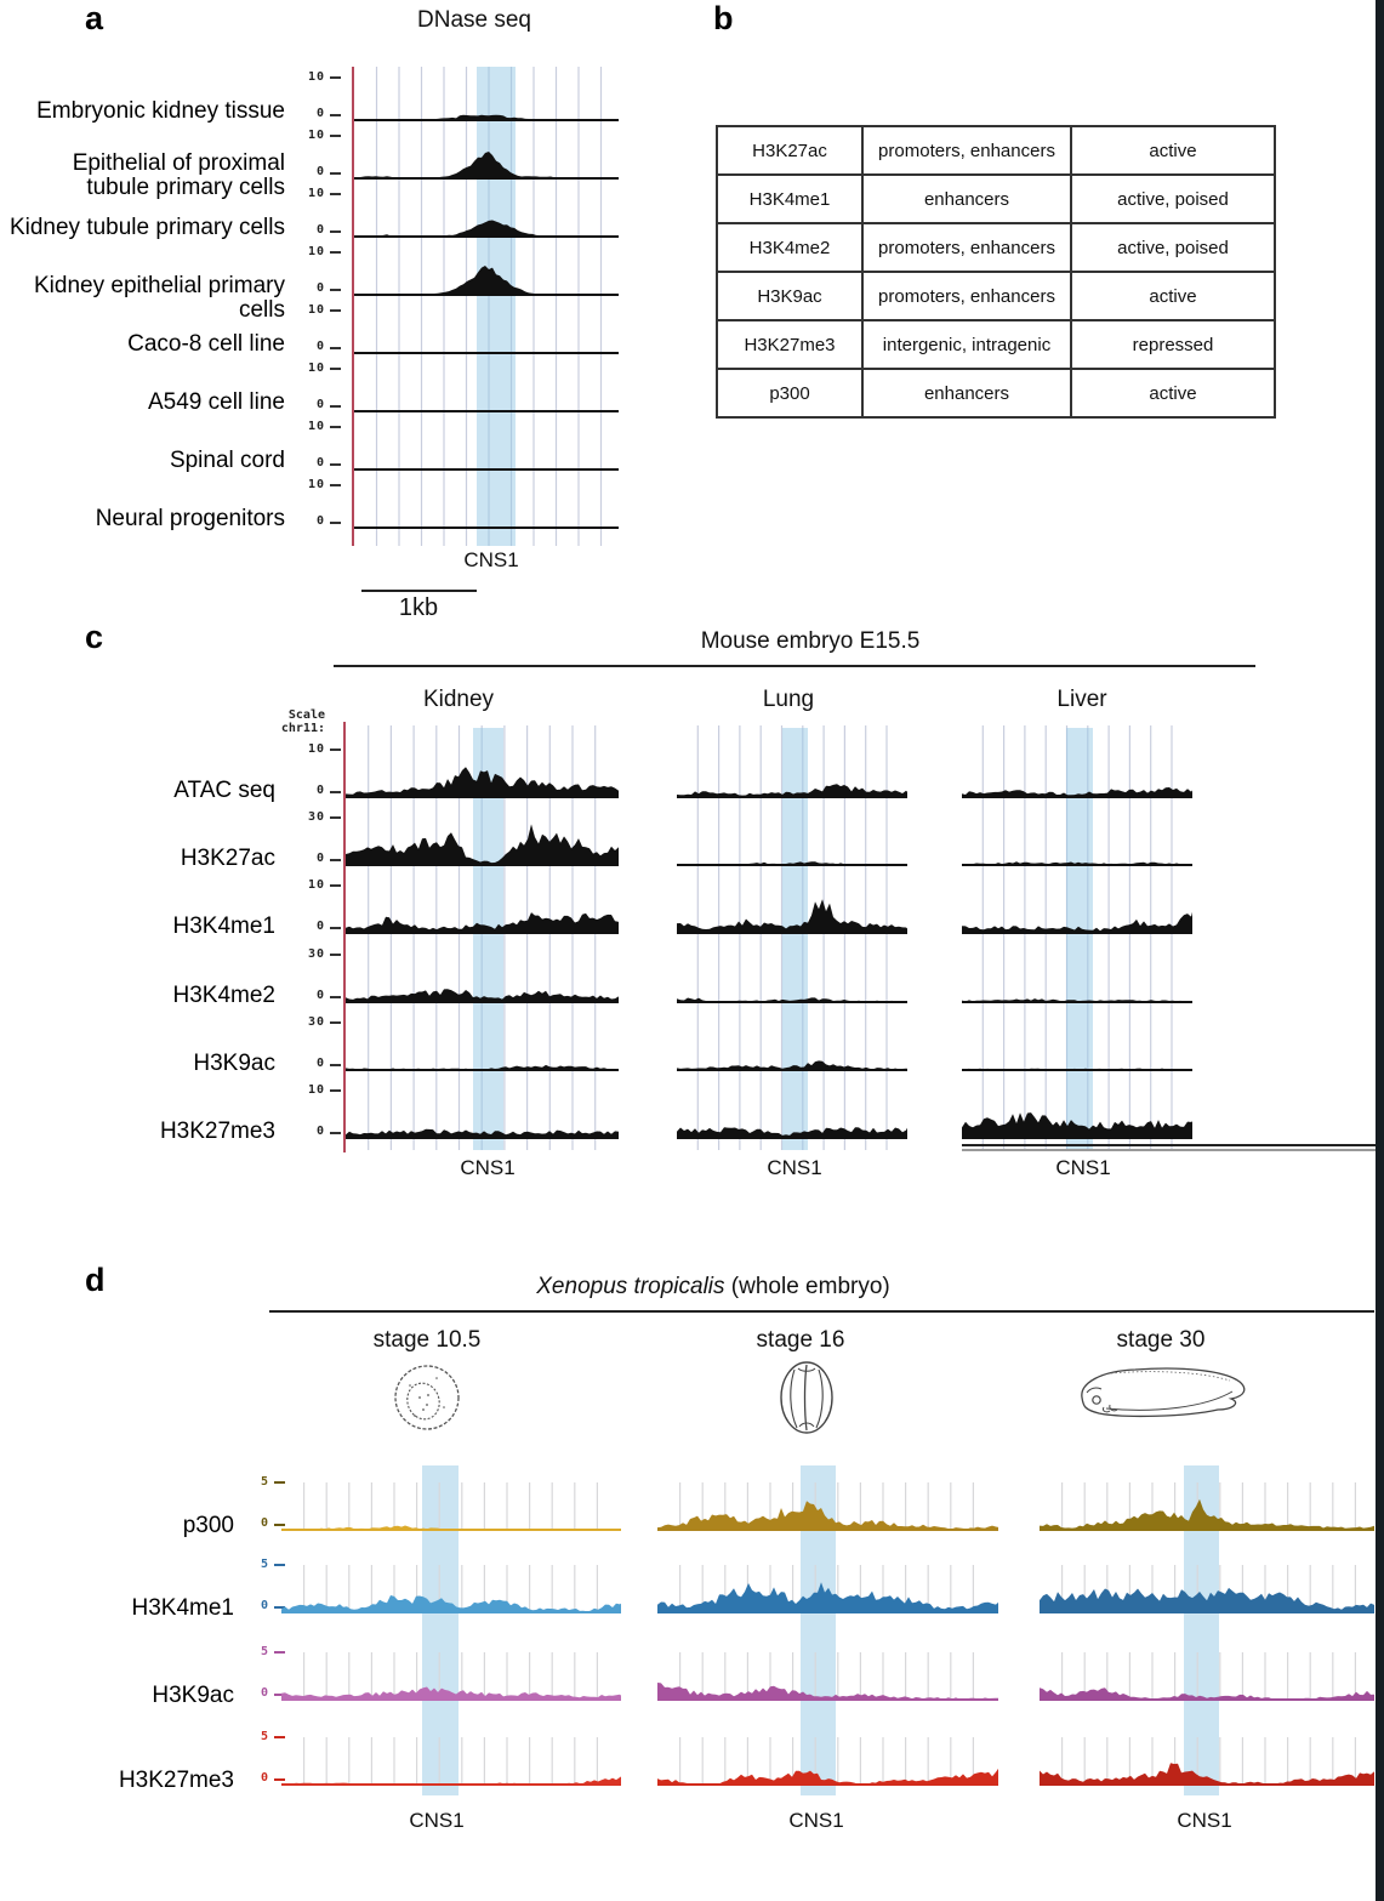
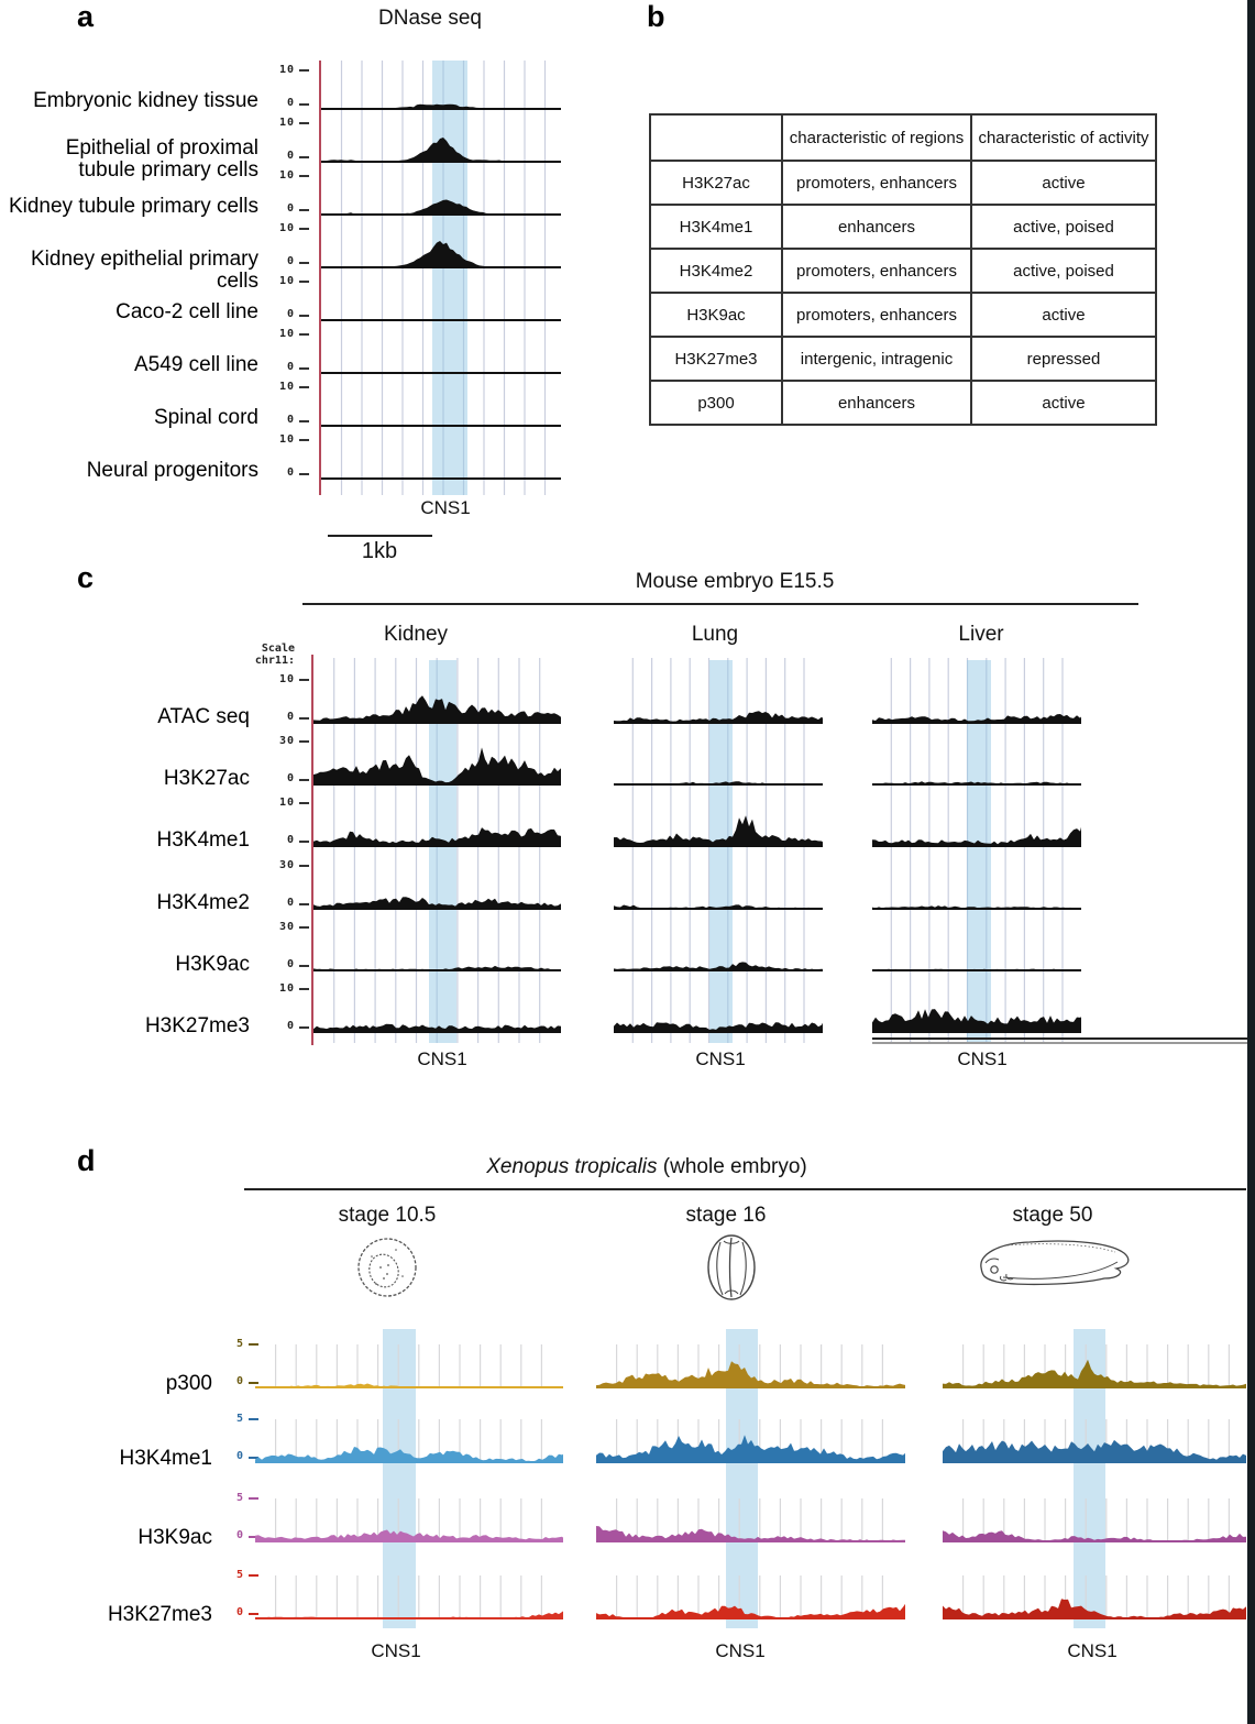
  a
  DNase seq
  Embryonic kidney tissue
  10
  0
  Epithelial of proximal
  tubule primary cells
  10
  0
  Kidney tubule primary cells
  10
  0
  Kidney epithelial primary cells
  10
  0
- Caco-8 cell line
+ Caco-2 cell line
  10
  0
  A549 cell line
  10
  0
  Spinal cord
  10
  0
  Neural progenitors
  10
  0
  CNS1
  1kb
  b
+ 	characteristic of regions	characteristic of activity
  H3K27ac	promoters, enhancers	active
  H3K4me1	enhancers	active, poised
  H3K4me2	promoters, enhancers	active, poised
  H3K9ac	promoters, enhancers	active
  H3K27me3	intergenic, intragenic	repressed
  p300	enhancers	active
  c
  Mouse embryo E15.5
  Kidney
  Lung
  Liver
  Scale
  chr11:
  ATAC seq
  10
  0
  H3K27ac
  30
  0
  H3K4me1
  10
  0
  H3K4me2
  30
  0
  H3K9ac
  30
  0
  H3K27me3
  10
  0
  CNS1
  CNS1
  CNS1
  d
  Xenopus tropicalis (whole embryo)
  stage 10.5
  stage 16
- stage 30
+ stage 50
  p300
  5
  0
  H3K4me1
  5
  0
  H3K9ac
  5
  0
  H3K27me3
  5
  0
  CNS1
  CNS1
  CNS1
